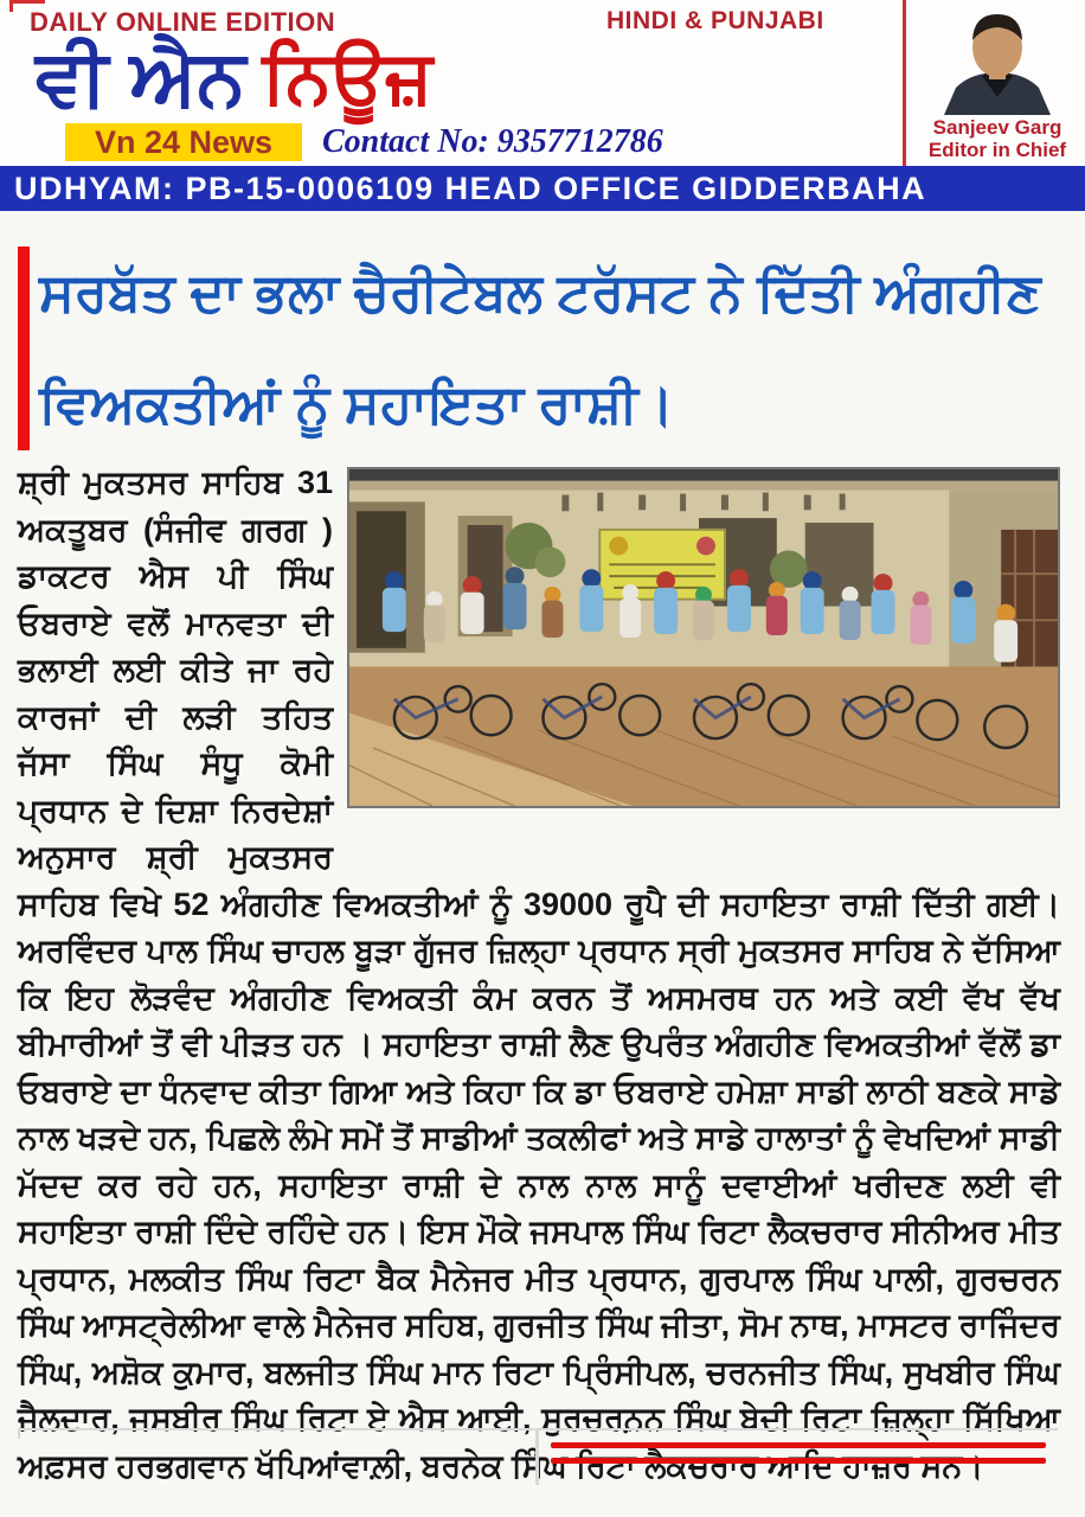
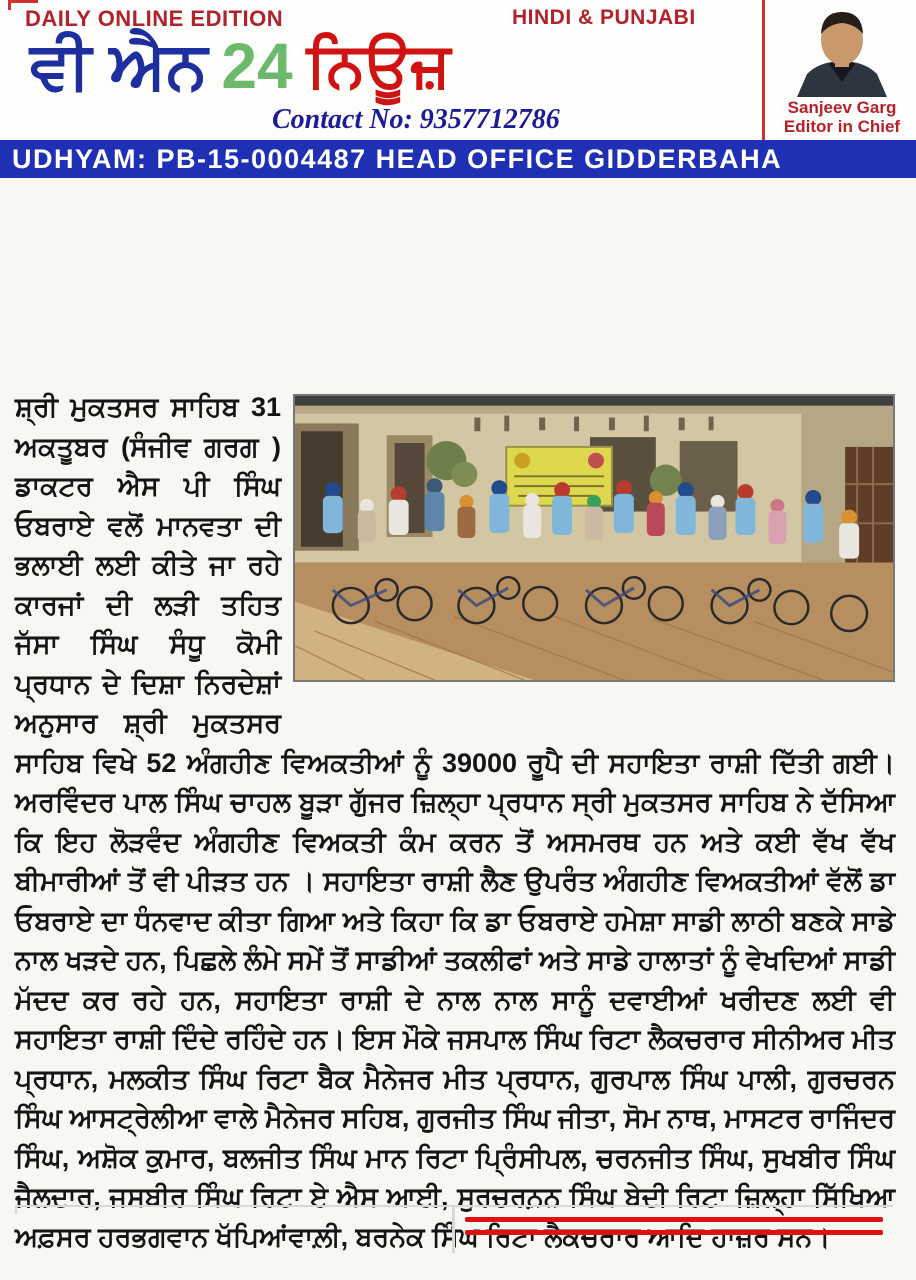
  DAILY ONLINE EDITION
  HINDI & PUNJABI
  ਵੀ ਐਨ
+ 24
  ਨਿਊਜ਼
- Vn 24 News
  Contact No: 9357712786
  Sanjeev Garg
  Editor in Chief
- UDHYAM: PB-15-0006109 HEAD OFFICE GIDDERBAHA
+ UDHYAM: PB-15-0004487 HEAD OFFICE GIDDERBAHA
- ਸਰਬੱਤ ਦਾ ਭਲਾ ਚੈਰੀਟੇਬਲ ਟਰੱਸਟ ਨੇ ਦਿੱਤੀ ਅੰਗਹੀਣ ਵਿਅਕਤੀਆਂ ਨੂੰ ਸਹਾਇਤਾ ਰਾਸ਼ੀ।
  ਸ਼੍ਰੀ ਮੁਕਤਸਰ ਸਾਹਿਬ 31 ਅਕਤੂਬਰ (ਸੰਜੀਵ ਗਰਗ ) ਡਾਕਟਰ ਐਸ ਪੀ ਸਿੰਘ ਓਬਰਾਏ ਵਲੋਂ ਮਾਨਵਤਾ ਦੀ ਭਲਾਈ ਲਈ ਕੀਤੇ ਜਾ ਰਹੇ ਕਾਰਜਾਂ ਦੀ ਲੜੀ ਤਹਿਤ ਜੱਸਾ ਸਿੰਘ ਸੰਧੂ ਕੋਮੀ ਪ੍ਰਧਾਨ ਦੇ ਦਿਸ਼ਾ ਨਿਰਦੇਸ਼ਾਂ ਅਨੁਸਾਰ ਸ਼੍ਰੀ ਮੁਕਤਸਰ ਸਾਹਿਬ ਵਿਖੇ 52 ਅੰਗਹੀਣ ਵਿਅਕਤੀਆਂ ਨੂੰ 39000 ਰੂਪੈ ਦੀ ਸਹਾਇਤਾ ਰਾਸ਼ੀ ਦਿੱਤੀ ਗਈ। ਅਰਵਿੰਦਰ ਪਾਲ ਸਿੰਘ ਚਾਹਲ ਬੂੜਾ ਗੁੱਜਰ ਜ਼ਿਲ੍ਹਾ ਪ੍ਰਧਾਨ ਸ੍ਰੀ ਮੁਕਤਸਰ ਸਾਹਿਬ ਨੇ ਦੱਸਿਆ ਕਿ ਇਹ ਲੋੜਵੰਦ ਅੰਗਹੀਣ ਵਿਅਕਤੀ ਕੰਮ ਕਰਨ ਤੋਂ ਅਸਮਰਥ ਹਨ ਅਤੇ ਕਈ ਵੱਖ ਵੱਖ ਬੀਮਾਰੀਆਂ ਤੋਂ ਵੀ ਪੀੜਤ ਹਨ । ਸਹਾਇਤਾ ਰਾਸ਼ੀ ਲੈਣ ਉਪਰੰਤ ਅੰਗਹੀਣ ਵਿਅਕਤੀਆਂ ਵੱਲੋਂ ਡਾ ਓਬਰਾਏ ਦਾ ਧੰਨਵਾਦ ਕੀਤਾ ਗਿਆ ਅਤੇ ਕਿਹਾ ਕਿ ਡਾ ਓਬਰਾਏ ਹਮੇਸ਼ਾ ਸਾਡੀ ਲਾਠੀ ਬਣਕੇ ਸਾਡੇ ਨਾਲ ਖੜਦੇ ਹਨ, ਪਿਛਲੇ ਲੰਮੇ ਸਮੇਂ ਤੋਂ ਸਾਡੀਆਂ ਤਕਲੀਫਾਂ ਅਤੇ ਸਾਡੇ ਹਾਲਾਤਾਂ ਨੂੰ ਵੇਖਦਿਆਂ ਸਾਡੀ ਮੱਦਦ ਕਰ ਰਹੇ ਹਨ, ਸਹਾਇਤਾ ਰਾਸ਼ੀ ਦੇ ਨਾਲ ਨਾਲ ਸਾਨੂੰ ਦਵਾਈਆਂ ਖਰੀਦਣ ਲਈ ਵੀ ਸਹਾਇਤਾ ਰਾਸ਼ੀ ਦਿੰਦੇ ਰਹਿੰਦੇ ਹਨ। ਇਸ ਮੌਕੇ ਜਸਪਾਲ ਸਿੰਘ ਰਿਟਾ ਲੈਕਚਰਾਰ ਸੀਨੀਅਰ ਮੀਤ ਪ੍ਰਧਾਨ, ਮਲਕੀਤ ਸਿੰਘ ਰਿਟਾ ਬੈਕ ਮੈਨੇਜਰ ਮੀਤ ਪ੍ਰਧਾਨ, ਗੁਰਪਾਲ ਸਿੰਘ ਪਾਲੀ, ਗੁਰਚਰਨ ਸਿੰਘ ਆਸਟ੍ਰੇਲੀਆ ਵਾਲੇ ਮੈਨੇਜਰ ਸਹਿਬ, ਗੁਰਜੀਤ ਸਿੰਘ ਜੀਤਾ, ਸੋਮ ਨਾਥ, ਮਾਸਟਰ ਰਾਜਿੰਦਰ ਸਿੰਘ, ਅਸ਼ੋਕ ਕੁਮਾਰ, ਬਲਜੀਤ ਸਿੰਘ ਮਾਨ ਰਿਟਾ ਪ੍ਰਿੰਸੀਪਲ, ਚਰਨਜੀਤ ਸਿੰਘ, ਸੁਖਬੀਰ ਸਿੰਘ ਜੈਲਦਾਰ, ਜਸਬੀਰ ਸਿੰਘ ਰਿਟਾ ਏ ਐਸ ਆਈ, ਸੁਰਚਰਨ਼ਨ ਸਿੰਘ ਬੇਦੀ ਰਿਟਾ ਜ਼ਿਲ੍ਹਾ ਸਿੱਖਿਆ ਅਫ਼ਸਰ ਹਰਭਗਵਾਨ ਖੱਪਿਆਂਵਾਲ਼ੀ, ਬਰਨੇਕ ਸਿੰਘ ਰਿਟਾ ਲੈਕਚਰਾਰ ਆਦਿ ਹਾਜ਼ਰ ਸਨ।
